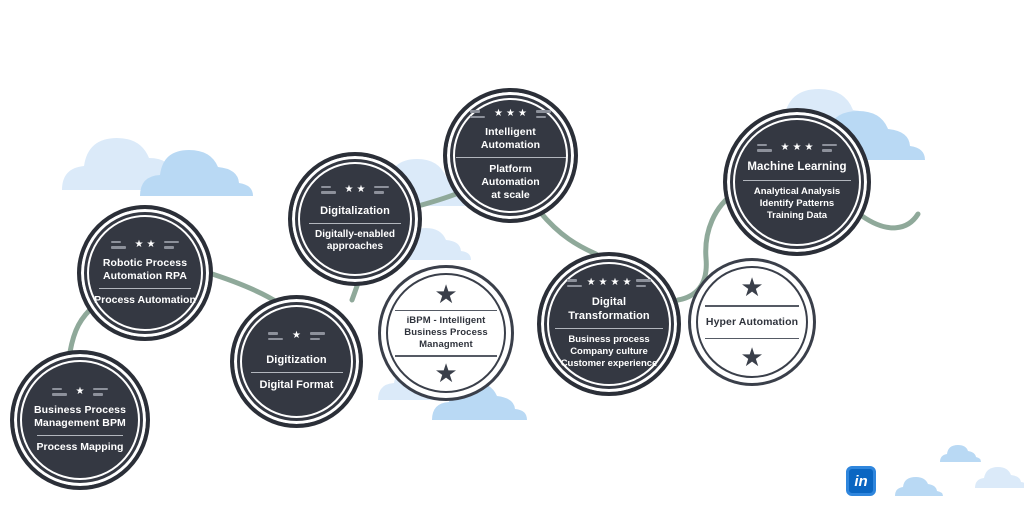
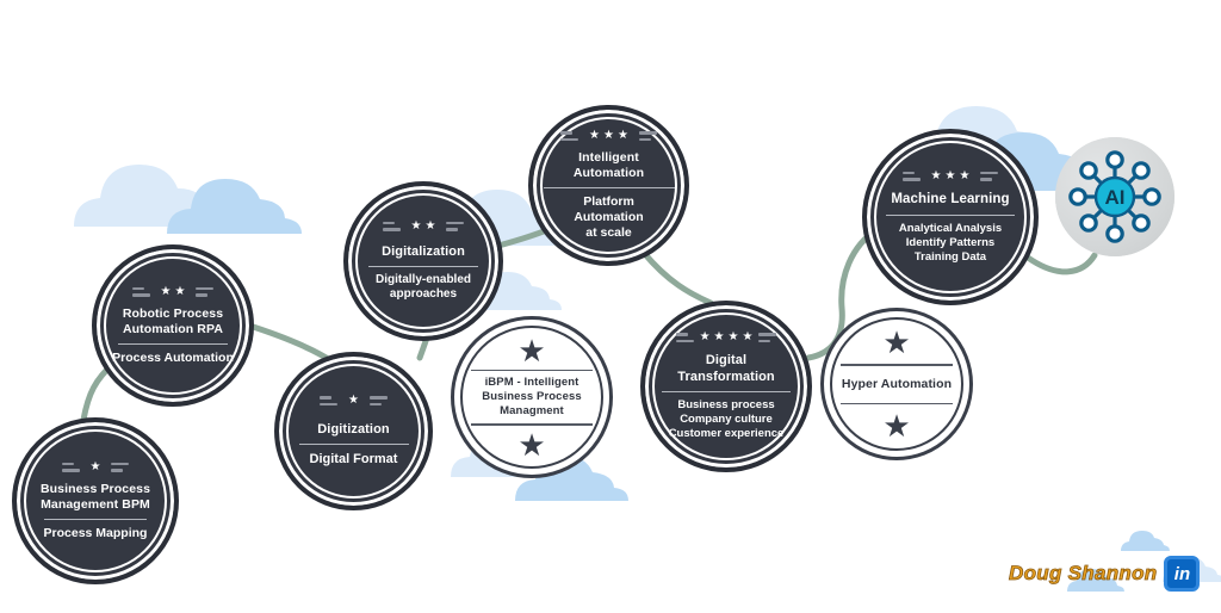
  ★
  Business Process
  Management BPM
  Process Mapping
  ★
  ★
  Robotic Process
  Automation RPA
  Process Automation
  ★
  Digitization
  Digital Format
  ★
  ★
  Digitalization
  Digitally-enabled
  approaches
  ★
  iBPM - Intelligent
  Business Process
  Managment
  ★
  ★
  ★
  ★
  Intelligent
  Automation
  Platform Automation
  at scale
  ★
  ★
  ★
  ★
  Digital
  Transformation
  Business process
  Company culture
  Customer experience
  ★
  Hyper Automation
  ★
  ★
  ★
  ★
  Machine Learning
  Analytical Analysis
  Identify Patterns
  Training Data
+ AI
+ Doug Shannon
  in
